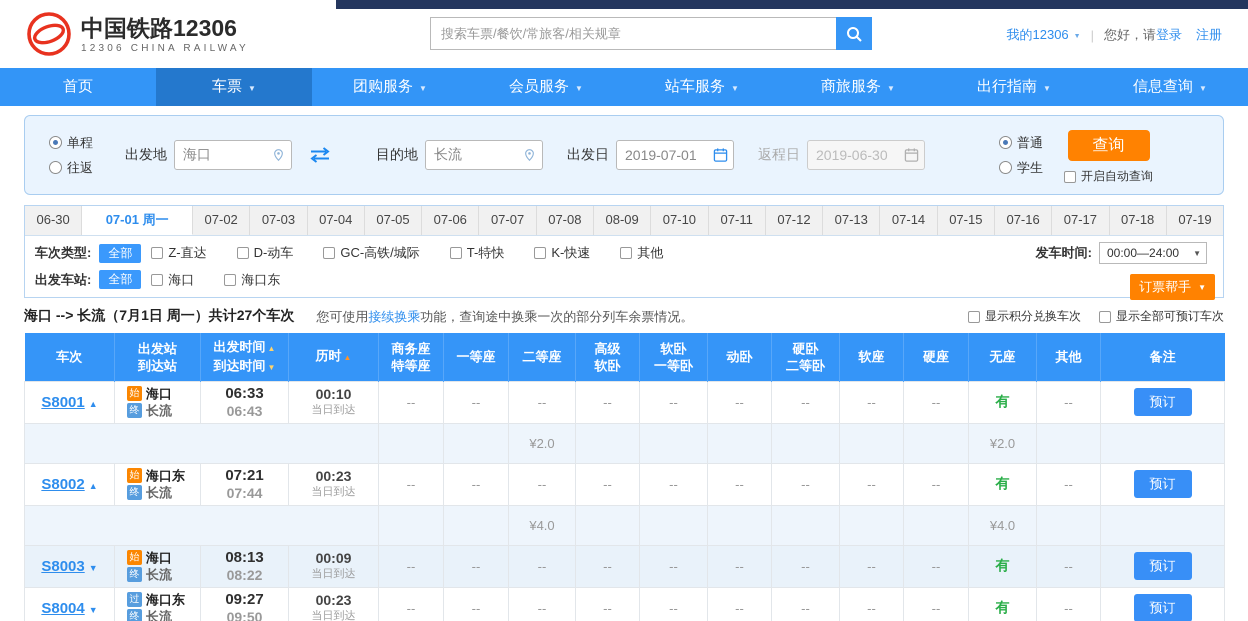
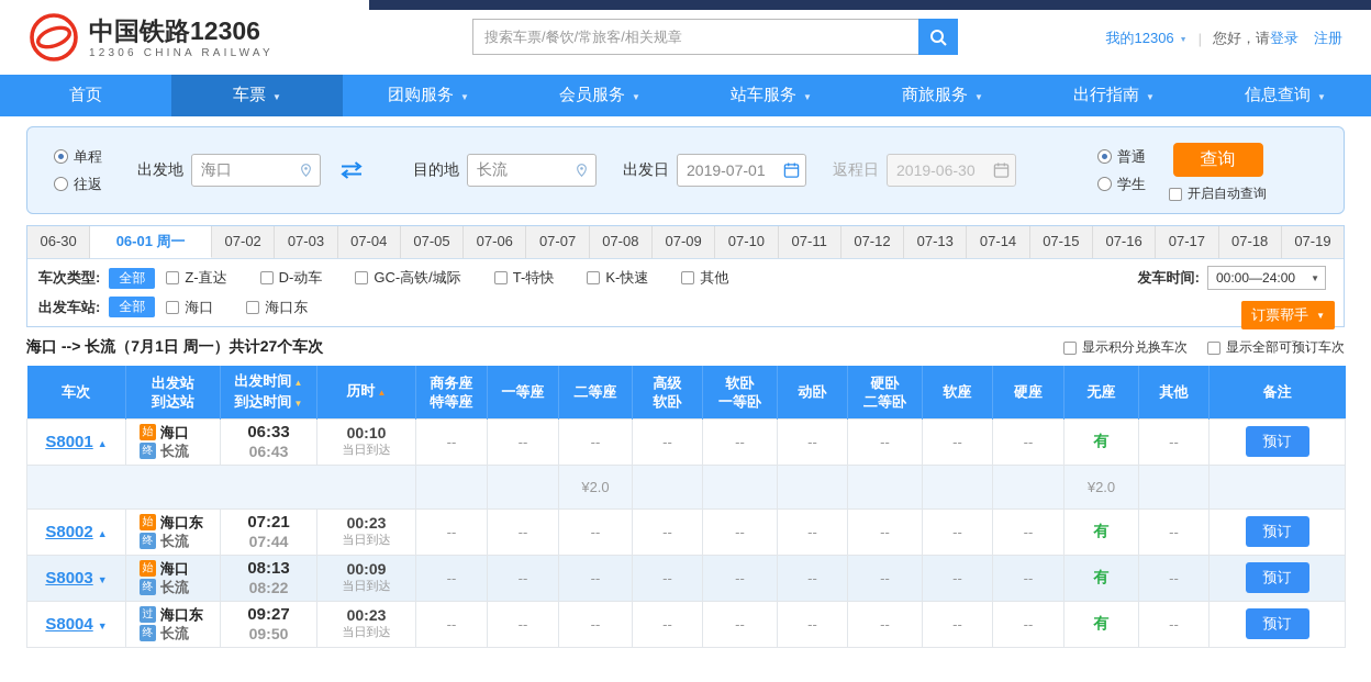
  中国铁路12306
  12306 CHINA RAILWAY
  搜索车票/餐饮/常旅客/相关规章
  我的12306
  |
  您好，请
  登录
  注册
  首页
  车票
  ▼
  团购服务
  ▼
  会员服务
  ▼
  站车服务
  ▼
  商旅服务
  ▼
  出行指南
  ▼
  信息查询
  ▼
  单程
  往返
  出发地
  海口
  目的地
  长流
  出发日
  2019-07-01
  返程日
  2019-06-30
  普通
  学生
  查询
  开启自动查询
  06-30
- 07-01 周一
+ 06-01 周一
  07-02
  07-03
  07-04
  07-05
  07-06
  07-07
  07-08
- 08-09
+ 07-09
  07-10
  07-11
  07-12
  07-13
  07-14
  07-15
  07-16
  07-17
  07-18
  07-19
  车次类型:
  全部
  Z-直达
  D-动车
  GC-高铁/城际
  T-特快
  K-快速
  其他
  发车时间:
  00:00—24:00
  ▼
  出发车站:
  全部
  海口
  海口东
  订票帮手
  ▼
  海口 --> 长流（7月1日 周一）共计27个车次
- 您可使用接续换乘功能，查询途中换乘一次的部分列车余票情况。
  显示积分兑换车次
  显示全部可预订车次
  车次	出发站到达站	出发时间 ▲到达时间 ▼	历时 ▲	商务座特等座	一等座	二等座	高级软卧	软卧一等卧	动卧	硬卧二等卧	软座	硬座	无座	其他	备注
  S8001 ▲	始 海口终 长流	06:3306:43	00:10当日到达	--	--	--	--	--	--	--	--	--	有	--	预订
  			¥2.0							¥2.0
  S8002 ▲	始 海口东终 长流	07:2107:44	00:23当日到达	--	--	--	--	--	--	--	--	--	有	--	预订
- 			¥4.0							¥4.0
  S8003 ▼	始 海口终 长流	08:1308:22	00:09当日到达	--	--	--	--	--	--	--	--	--	有	--	预订
  S8004 ▼	过 海口东终 长流	09:2709:50	00:23当日到达	--	--	--	--	--	--	--	--	--	有	--	预订
